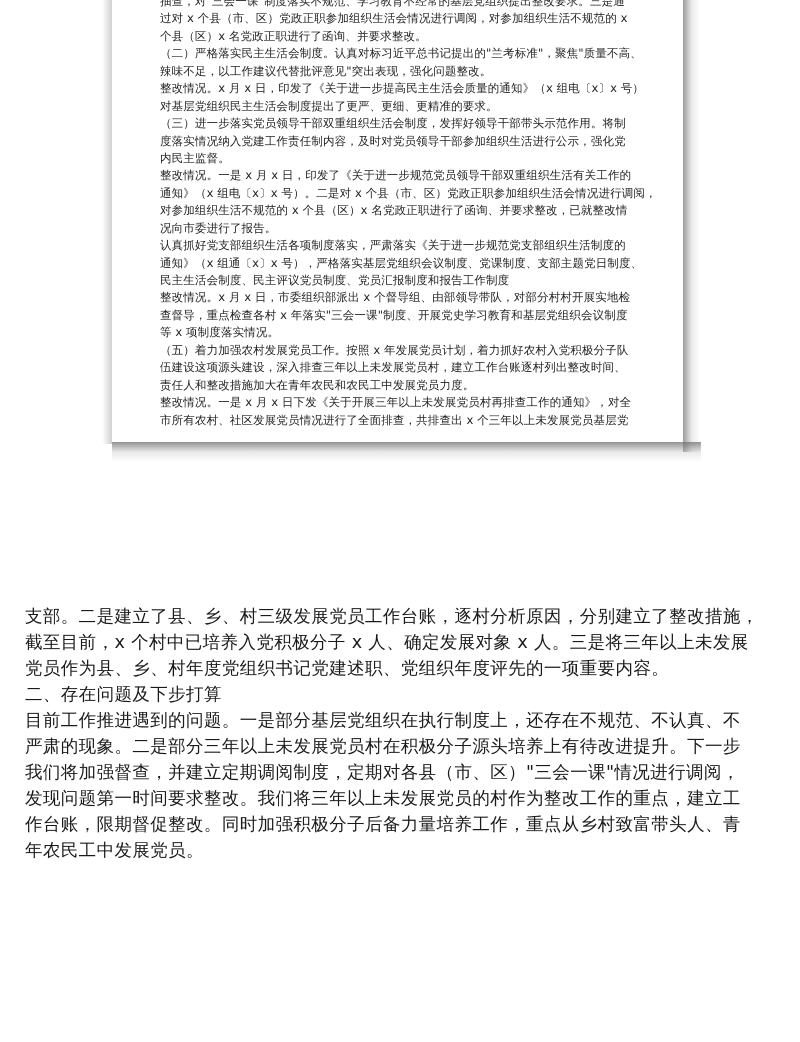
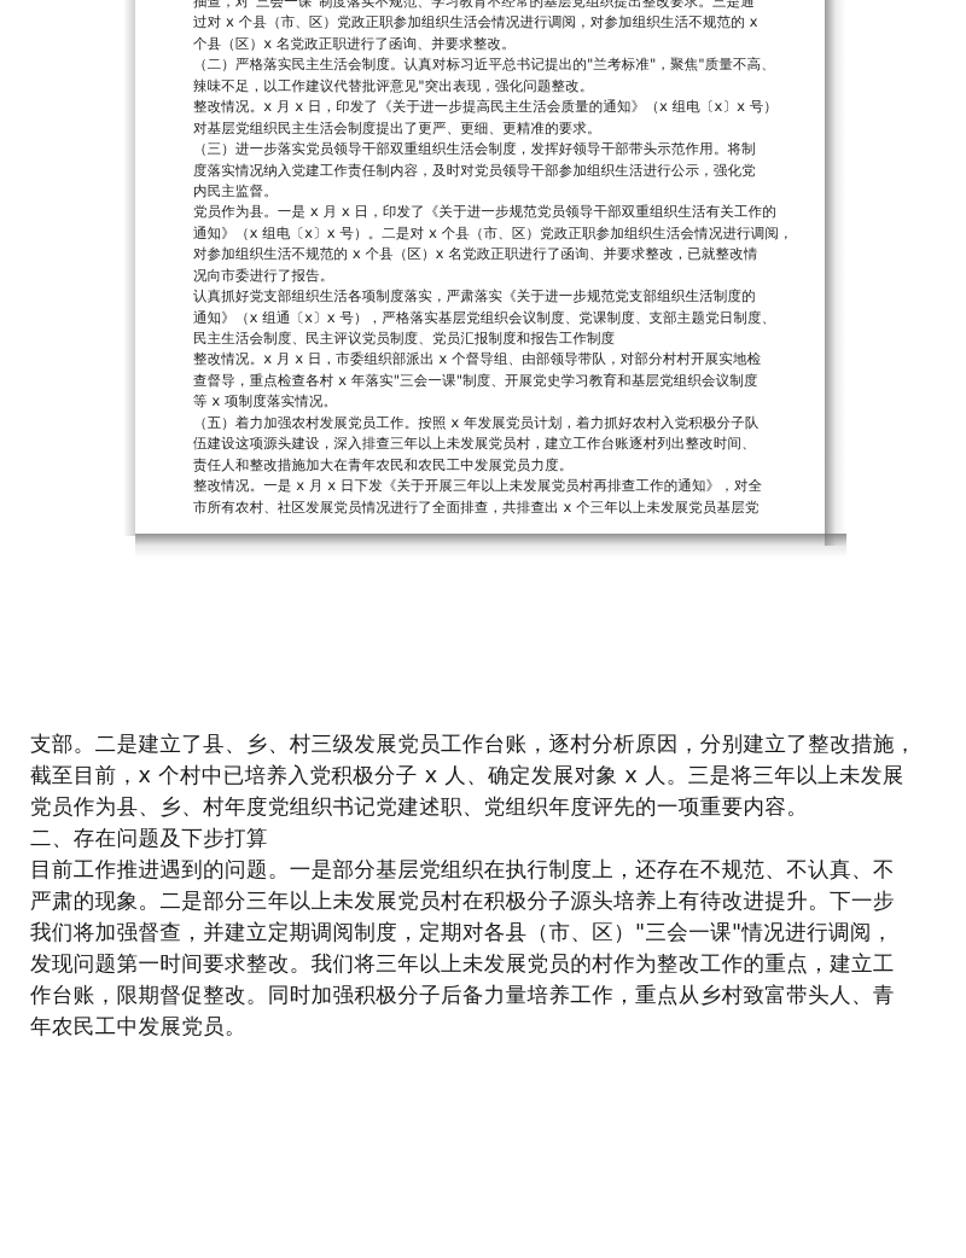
  抽查，对"三会一课"制度落实不规范、学习教育不经常的基层党组织提出整改要求。三是通
  过对 x 个县（市、区）党政正职参加组织生活会情况进行调阅，对参加组织生活不规范的 x
  个县（区）x 名党政正职进行了函询、并要求整改。
  （二）严格落实民主生活会制度。认真对标习近平总书记提出的"兰考标准"，聚焦"质量不高、
  辣味不足，以工作建议代替批评意见"突出表现，强化问题整改。
  整改情况。x 月 x 日，印发了《关于进一步提高民主生活会质量的通知》（x 组电〔x〕x 号）
  对基层党组织民主生活会制度提出了更严、更细、更精准的要求。
  （三）进一步落实党员领导干部双重组织生活会制度，发挥好领导干部带头示范作用。将制
  度落实情况纳入党建工作责任制内容，及时对党员领导干部参加组织生活进行公示，强化党
  内民主监督。
- 整改情况。一是 x 月 x 日，印发了《关于进一步规范党员领导干部双重组织生活有关工作的
+ 党员作为县。一是 x 月 x 日，印发了《关于进一步规范党员领导干部双重组织生活有关工作的
  通知》（x 组电〔x〕x 号）。二是对 x 个县（市、区）党政正职参加组织生活会情况进行调阅，
  对参加组织生活不规范的 x 个县（区）x 名党政正职进行了函询、并要求整改，已就整改情
  况向市委进行了报告。
  认真抓好党支部组织生活各项制度落实，严肃落实《关于进一步规范党支部组织生活制度的
  通知》（x 组通〔x〕x 号），严格落实基层党组织会议制度、党课制度、支部主题党日制度、
  民主生活会制度、民主评议党员制度、党员汇报制度和报告工作制度
  整改情况。x 月 x 日，市委组织部派出 x 个督导组、由部领导带队，对部分村村开展实地检
  查督导，重点检查各村 x 年落实"三会一课"制度、开展党史学习教育和基层党组织会议制度
  等 x 项制度落实情况。
  （五）着力加强农村发展党员工作。按照 x 年发展党员计划，着力抓好农村入党积极分子队
  伍建设这项源头建设，深入排查三年以上未发展党员村，建立工作台账逐村列出整改时间、
  责任人和整改措施加大在青年农民和农民工中发展党员力度。
  整改情况。一是 x 月 x 日下发《关于开展三年以上未发展党员村再排查工作的通知》，对全
  市所有农村、社区发展党员情况进行了全面排查，共排查出 x 个三年以上未发展党员基层党
  支部。二是建立了县、乡、村三级发展党员工作台账，逐村分析原因，分别建立了整改措施，
  截至目前，x 个村中已培养入党积极分子 x 人、确定发展对象 x 人。三是将三年以上未发展
  党员作为县、乡、村年度党组织书记党建述职、党组织年度评先的一项重要内容。
  二、存在问题及下步打算
  目前工作推进遇到的问题。一是部分基层党组织在执行制度上，还存在不规范、不认真、不
  严肃的现象。二是部分三年以上未发展党员村在积极分子源头培养上有待改进提升。下一步
  我们将加强督查，并建立定期调阅制度，定期对各县（市、区）"三会一课"情况进行调阅，
  发现问题第一时间要求整改。我们将三年以上未发展党员的村作为整改工作的重点，建立工
  作台账，限期督促整改。同时加强积极分子后备力量培养工作，重点从乡村致富带头人、青
  年农民工中发展党员。
